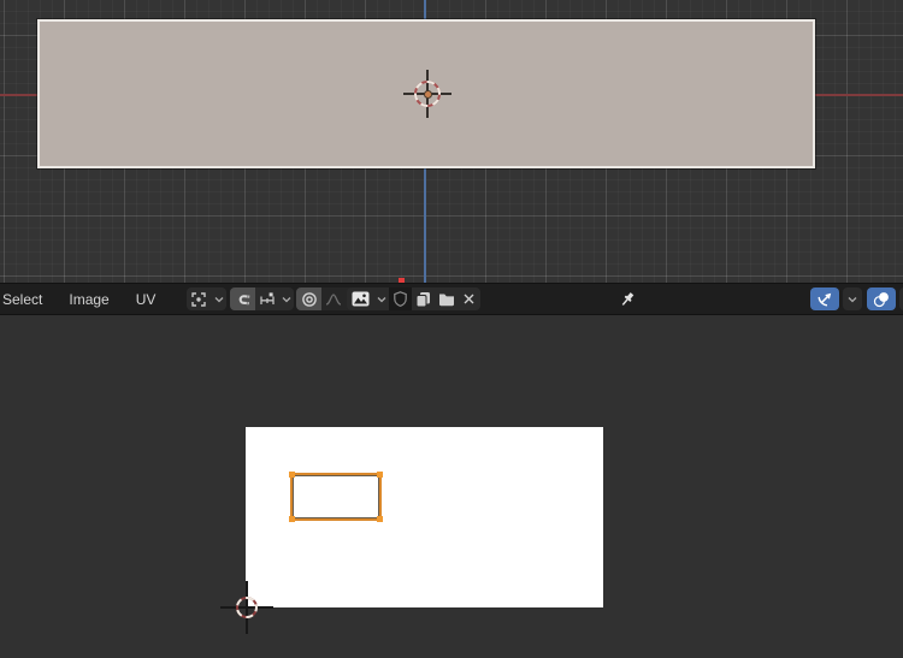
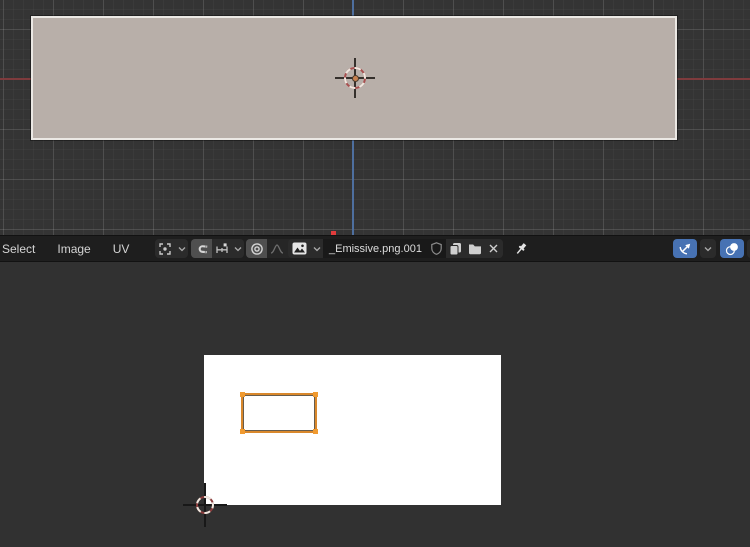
  Select
  Image
  UV
+ _Emissive.png.001
